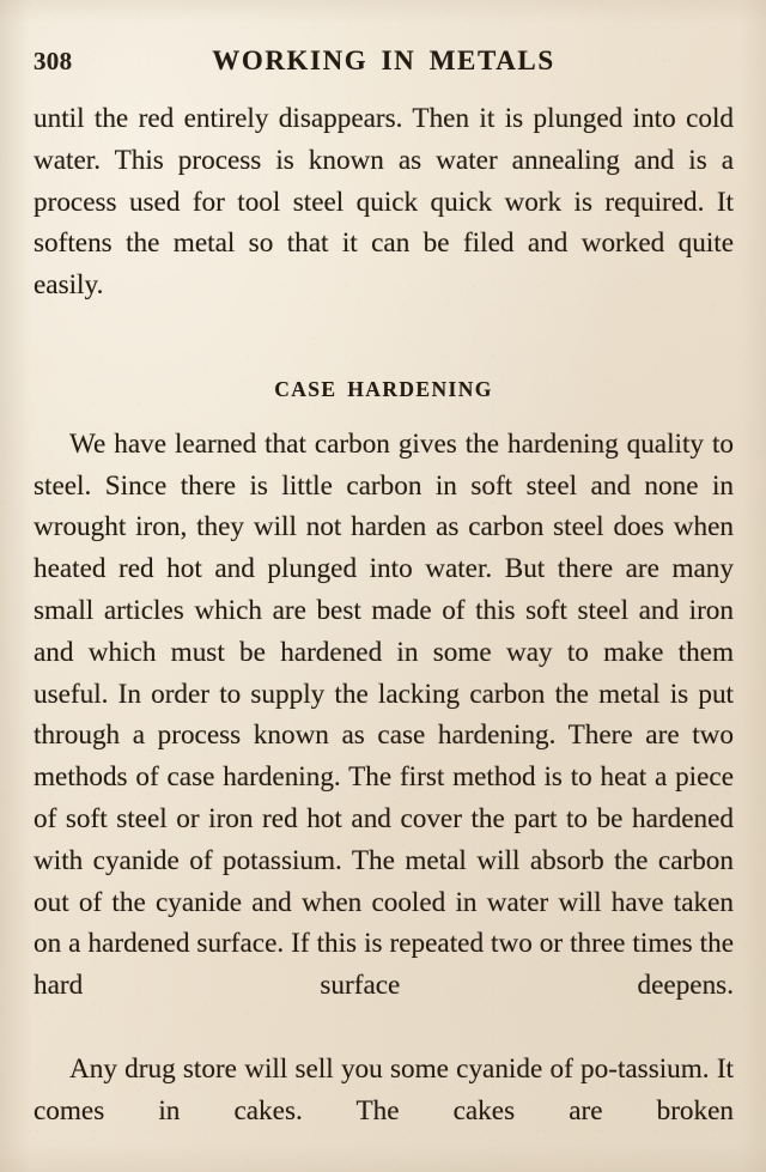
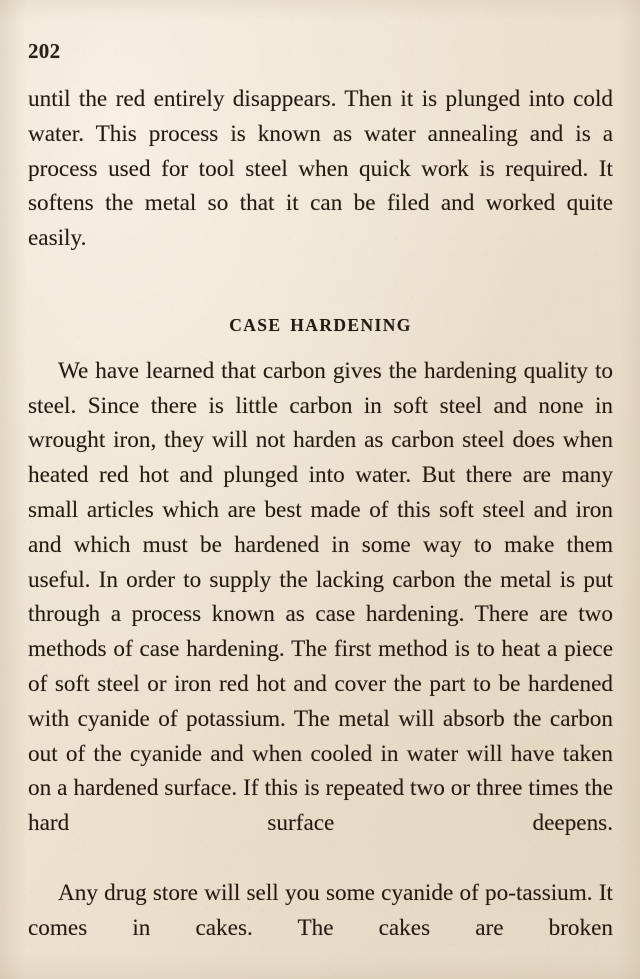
- 308
+ 202
- WORKING IN METALS
- until the red entirely disappears. Then it is plunged into cold water. This process is known as water annealing and is a process used for tool steel quick quick work is required. It softens the metal so that it can be filed and worked quite easily.
+ until the red entirely disappears. Then it is plunged into cold water. This process is known as water annealing and is a process used for tool steel when quick work is required. It softens the metal so that it can be filed and worked quite easily.
  CASE HARDENING
  We have learned that carbon gives the hardening quality to steel. Since there is little carbon in soft steel and none in wrought iron, they will not harden as carbon steel does when heated red hot and plunged into water. But there are many small articles which are best made of this soft steel and iron and which must be hardened in some way to make them useful. In order to supply the lacking carbon the metal is put through a process known as case hardening. There are two methods of case hardening. The first method is to heat a piece of soft steel or iron red hot and cover the part to be hardened with cyanide of potassium. The metal will absorb the carbon out of the cyanide and when cooled in water will have taken on a hardened surface. If this is repeated two or three times the hard surface deepens.
  Any drug store will sell you some cyanide of po-tassium. It comes in cakes. The cakes are broken
